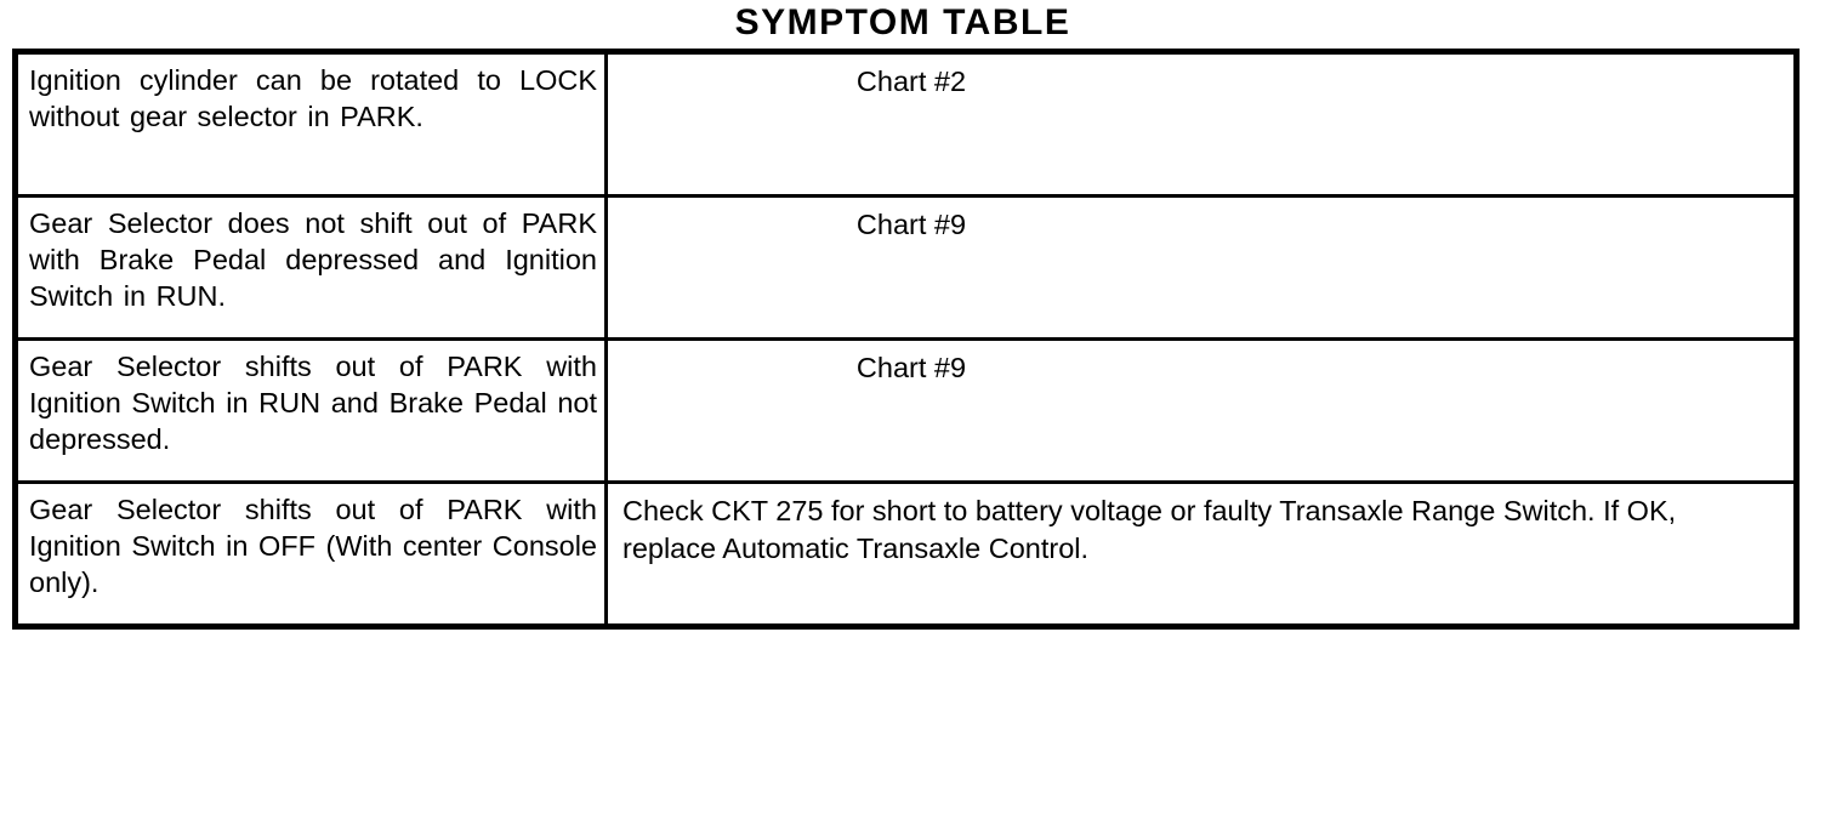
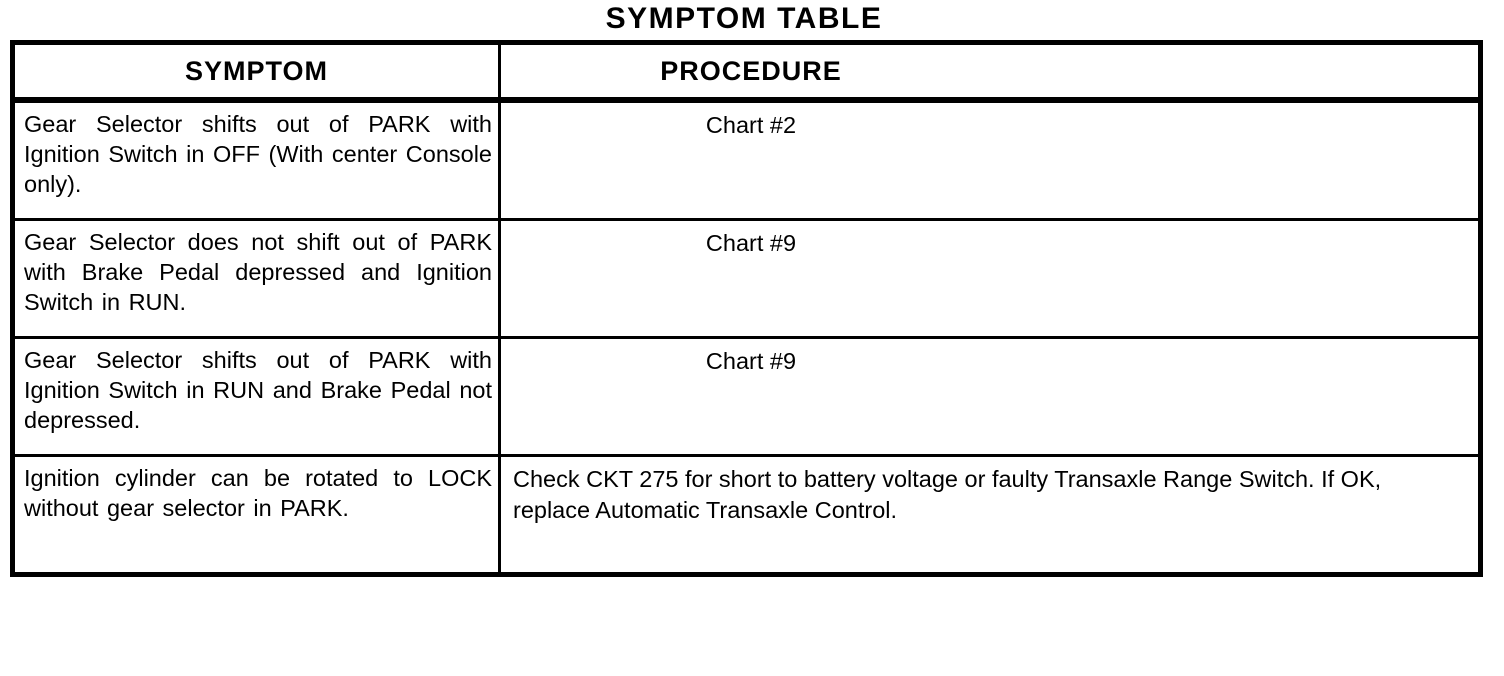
  SYMPTOM TABLE
+ SYMPTOM	PROCEDURE
- Ignition cylinder can be rotated to LOCK without gear selector in PARK.	Chart #2
+ Gear Selector shifts out of PARK with Ignition Switch in OFF (With center Console only).	Chart #2
  Gear Selector does not shift out of PARK with Brake Pedal depressed and Ignition Switch in RUN.	Chart #9
  Gear Selector shifts out of PARK with Ignition Switch in RUN and Brake Pedal not depressed.	Chart #9
- Gear Selector shifts out of PARK with Ignition Switch in OFF (With center Console only).	Check CKT 275 for short to battery voltage or faulty Transaxle Range Switch. If OK, replace Automatic Transaxle Control.
+ Ignition cylinder can be rotated to LOCK without gear selector in PARK.	Check CKT 275 for short to battery voltage or faulty Transaxle Range Switch. If OK, replace Automatic Transaxle Control.
